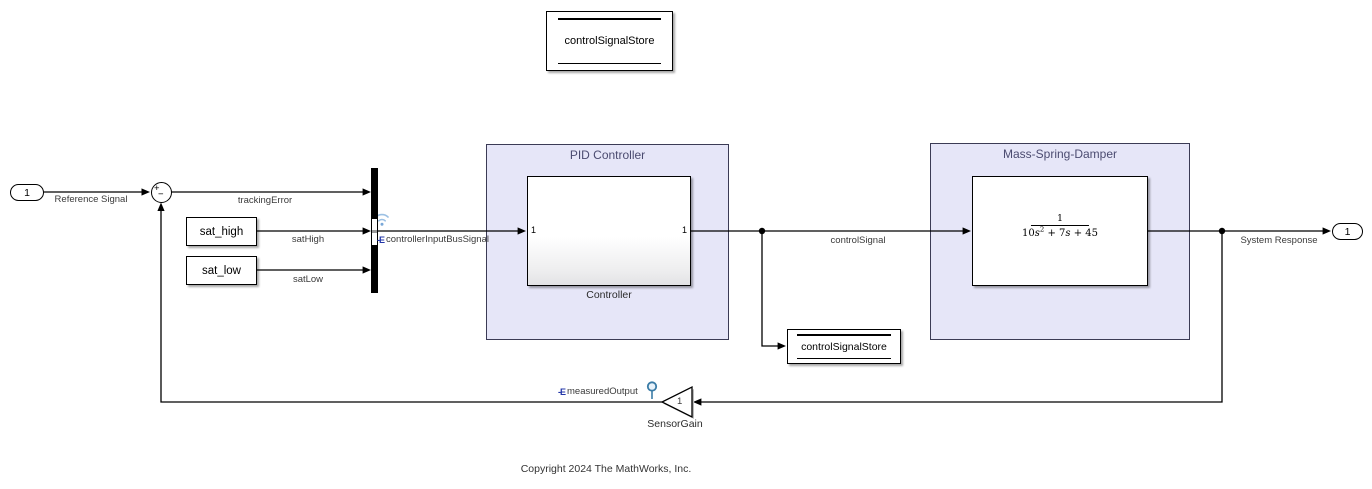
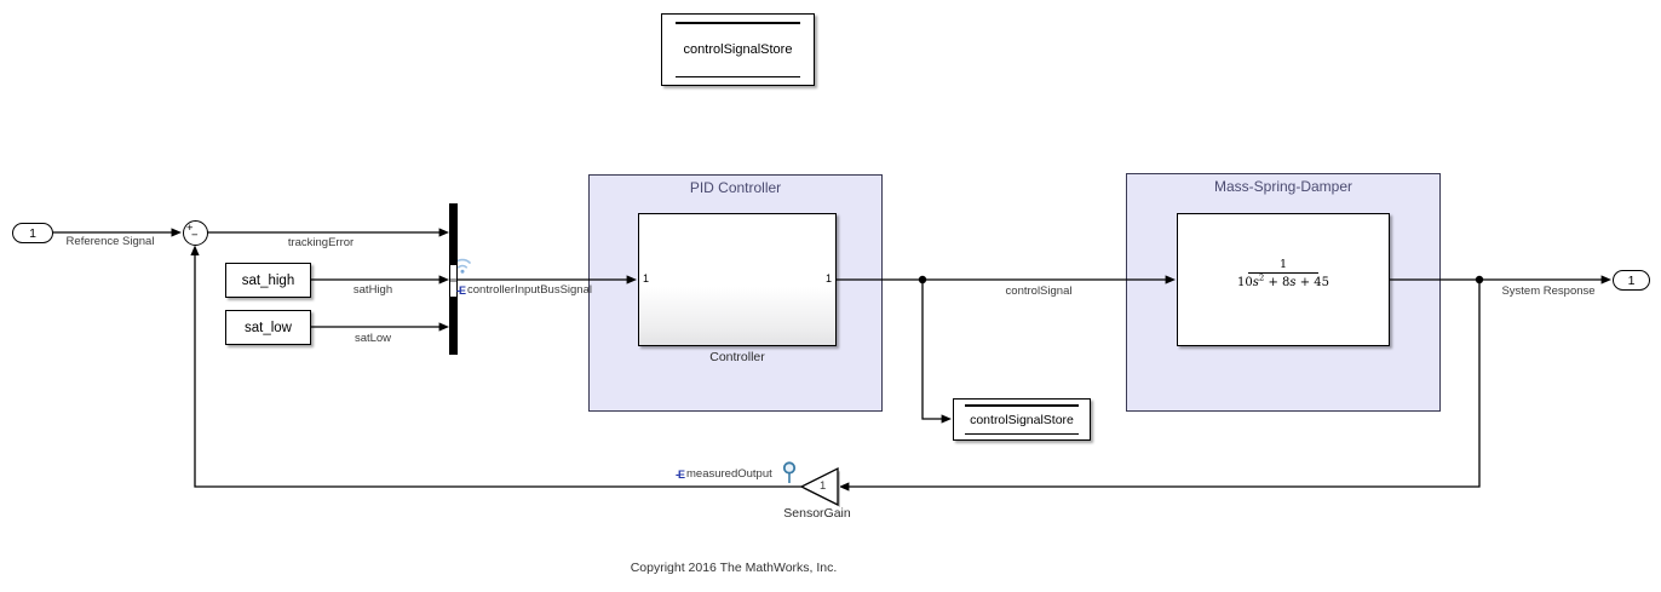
  PID Controller
  Mass-Spring-Damper
  controlSignalStore
  1
  Reference Signal
  +
  −
  trackingError
  sat_high
  satHigh
  sat_low
  satLow
  -E
  controllerInputBusSignal
  1
  1
  Controller
  controlSignal
  controlSignalStore
  1
- 10s2 + 7s + 45
+ 10s2 + 8s + 45
  1
  System Response
  -E
  measuredOutput
  1
  SensorGain
- Copyright 2024 The MathWorks, Inc.
+ Copyright 2016 The MathWorks, Inc.
